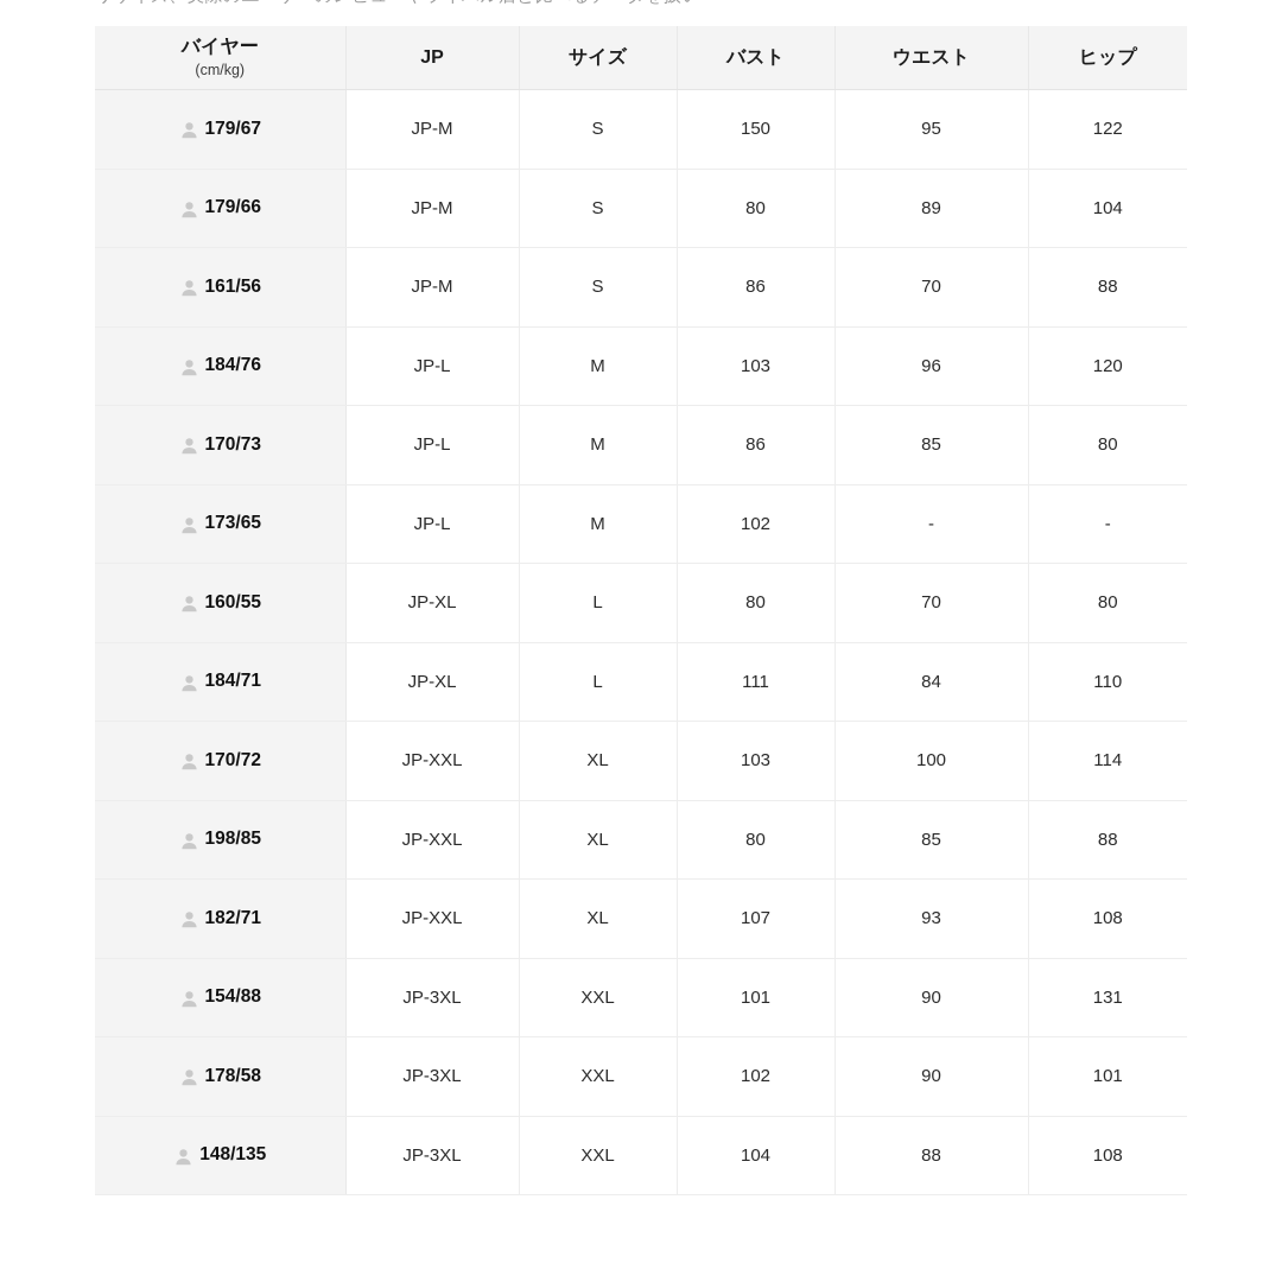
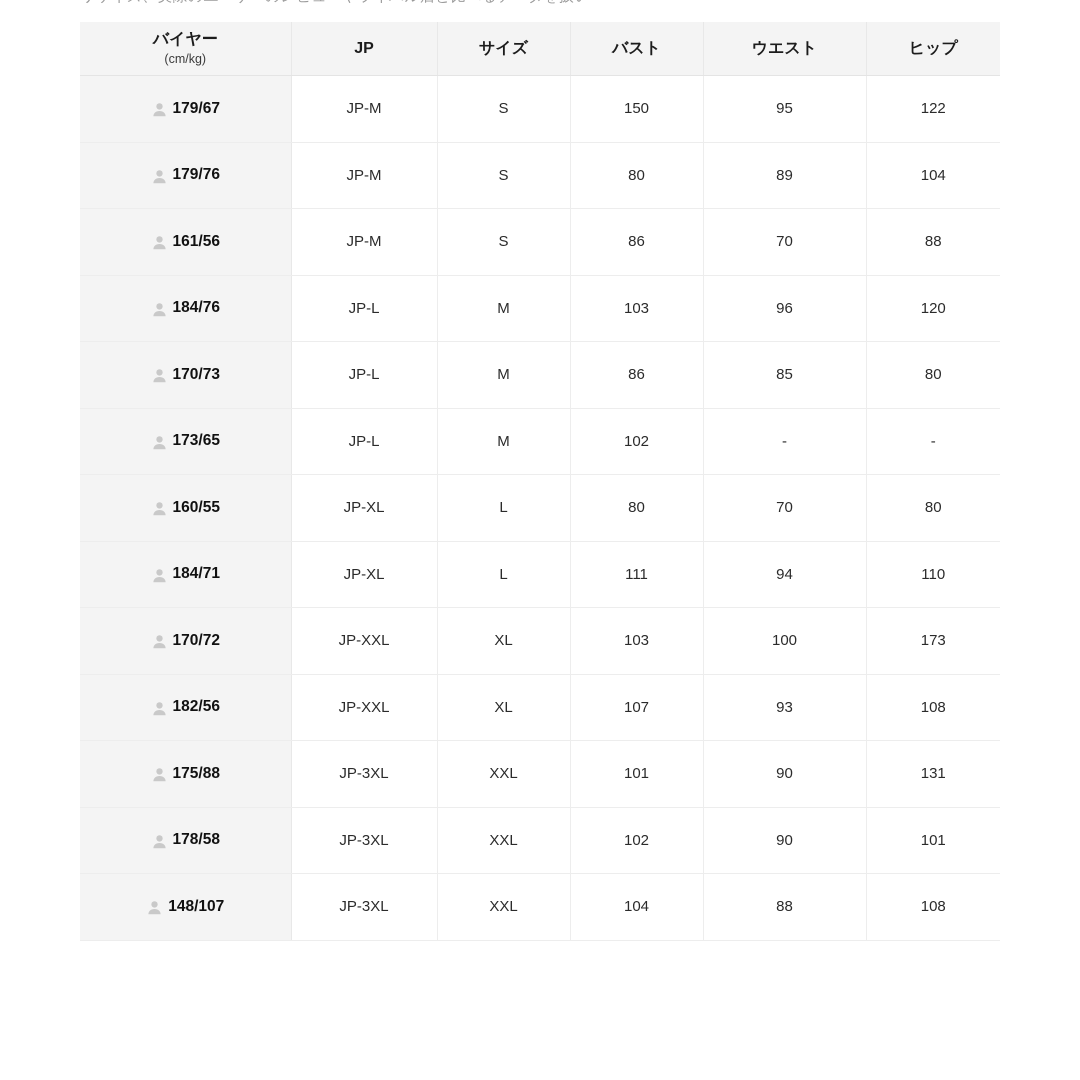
  バイヤー (cm/kg)	JP	サイズ	バスト	ウエスト	ヒップ
  179/67	JP-M	S	150	95	122
- 179/66	JP-M	S	80	89	104
+ 179/76	JP-M	S	80	89	104
  161/56	JP-M	S	86	70	88
  184/76	JP-L	M	103	96	120
  170/73	JP-L	M	86	85	80
  173/65	JP-L	M	102	-	-
  160/55	JP-XL	L	80	70	80
- 184/71	JP-XL	L	111	84	110
+ 184/71	JP-XL	L	111	94	110
- 170/72	JP-XXL	XL	103	100	114
+ 170/72	JP-XXL	XL	103	100	173
- 198/85	JP-XXL	XL	80	85	88
- 182/71	JP-XXL	XL	107	93	108
+ 182/56	JP-XXL	XL	107	93	108
- 154/88	JP-3XL	XXL	101	90	131
+ 175/88	JP-3XL	XXL	101	90	131
  178/58	JP-3XL	XXL	102	90	101
- 148/135	JP-3XL	XXL	104	88	108
+ 148/107	JP-3XL	XXL	104	88	108
